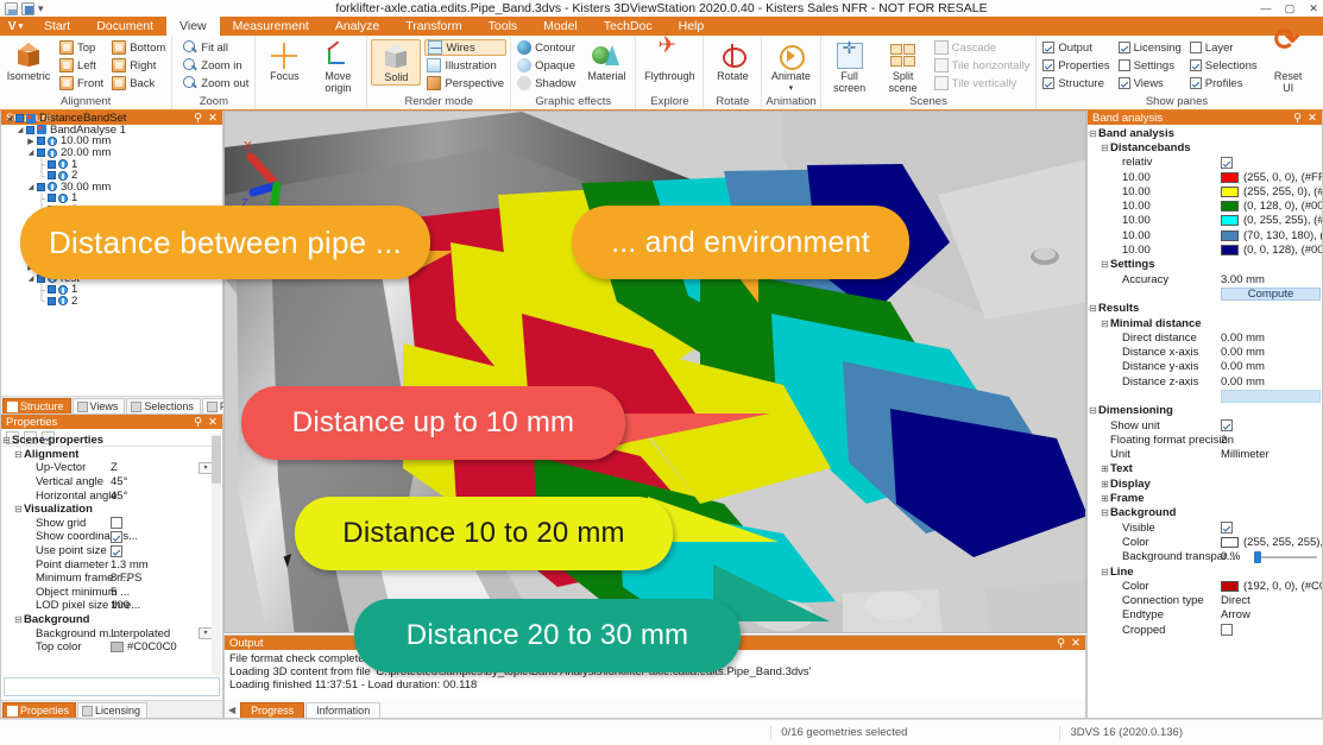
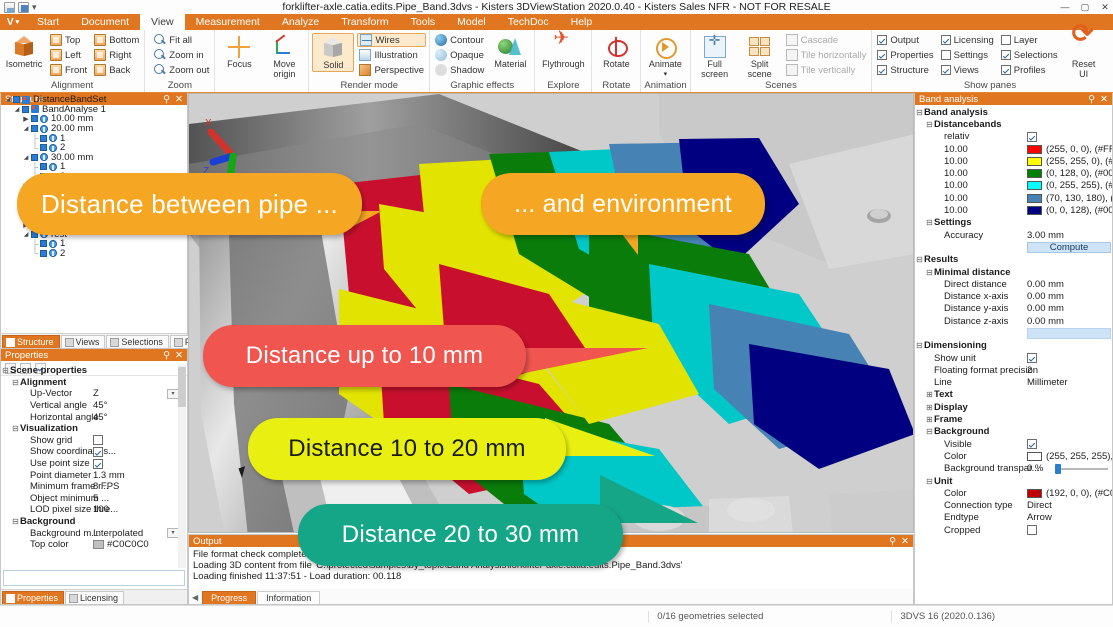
  ▾
  forklifter-axle.catia.edits.Pipe_Band.3dvs - Kisters 3DViewStation 2020.0.40 - Kisters Sales NFR - NOT FOR RESALE
  —
  ▢
  ✕
  V
  Start
  Document
  View
  Measurement
  Analyze
  Transform
  Tools
  Model
  TechDoc
  Help
  Isometric
  Top
  Left
  Front
  Bottom
  Right
  Back
  Alignment
  Fit all
  Zoom in
  Zoom out
  Zoom
  Focus
  Move
  origin
  Solid
  Wires
  Illustration
  Perspective
  Render mode
  Contour
  Opaque
  Shadow
  Material
  Graphic effects
  Flythrough
  Explore
  Rotate
  Rotate
  Animate
  Animation
  Full
  screen
  Split
  scene
  Cascade
  Tile horizontally
  Tile vertically
  Scenes
  Output
  Properties
  Structure
  Licensing
  Settings
  Views
  Layer
  Selections
  Profiles
  Reset
  UI
  Show panes
  ⚲
  ✕
  DistanceBandSet
  BandAnalyse 1
  10.00 mm
  20.00 mm
  1
  2
  30.00 mm
  1
  1
  2
  Structure
  Views
  Selections
  Properties
  ⚲
  ✕
  Scene properties
  Alignment
  Up-Vector
  Z
  Vertical angle
  45°
  Horizontal angle
  45°
  Visualization
  Show grid
  Show coordina s...
  Use point size
  Point diameter
  1.3 mm
  Minimum frame r...
  8 FPS
  Object minimum ...
  5
  LOD pixel size thre...
  100
  Background
  Background m...
  Interpolated
  Top color
  #C0C0C0
  Properties
  Licensing
  X
  Z
  Output
  ⚲
  ✕
  File format check complet
  Loading finished 11:37:51 - Load duration: 00.118
  ◀
  Progress
  Information
  Band analysis
  ⚲
  ✕
  Band analysis
  Distancebands
  relativ
  10.00
  (255, 0, 0), (#FF
  10.00
  (255, 255, 0), (#
  10.00
  (0, 128, 0), (#00
  10.00
  (0, 255, 255), (#
  10.00
  10.00
  (0, 0, 128), (#00
  Settings
  Accuracy
  3.00 mm
  Compute
  Results
  Minimal distance
  Direct distance
  0.00 mm
  Distance x-axis
  0.00 mm
  Distance y-axis
  0.00 mm
  Distance z-axis
  0.00 mm
  Dimensioning
  Show unit
  Floating format precision
  2
- Unit
+ Line
  Millimeter
  Text
  Display
  Frame
  Background
  Visible
  Color
  (255, 255, 255),
  Background transpar...
  0 %
- Line
+ Unit
  Color
  (192, 0, 0), (#C
  Connection type
  Direct
  Endtype
  Arrow
  Cropped
  Distance between pipe ...
  ... and environment
  Distance up to 10 mm
  Distance 10 to 20 mm
  Distance 20 to 30 mm
  0/16 geometries selected
  3DVS 16 (2020.0.136)
